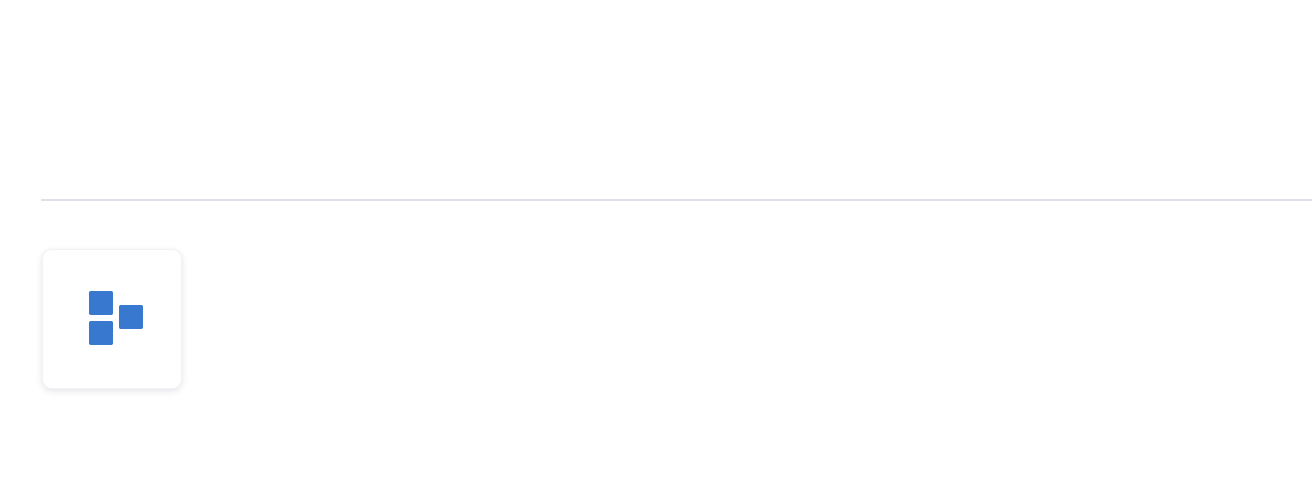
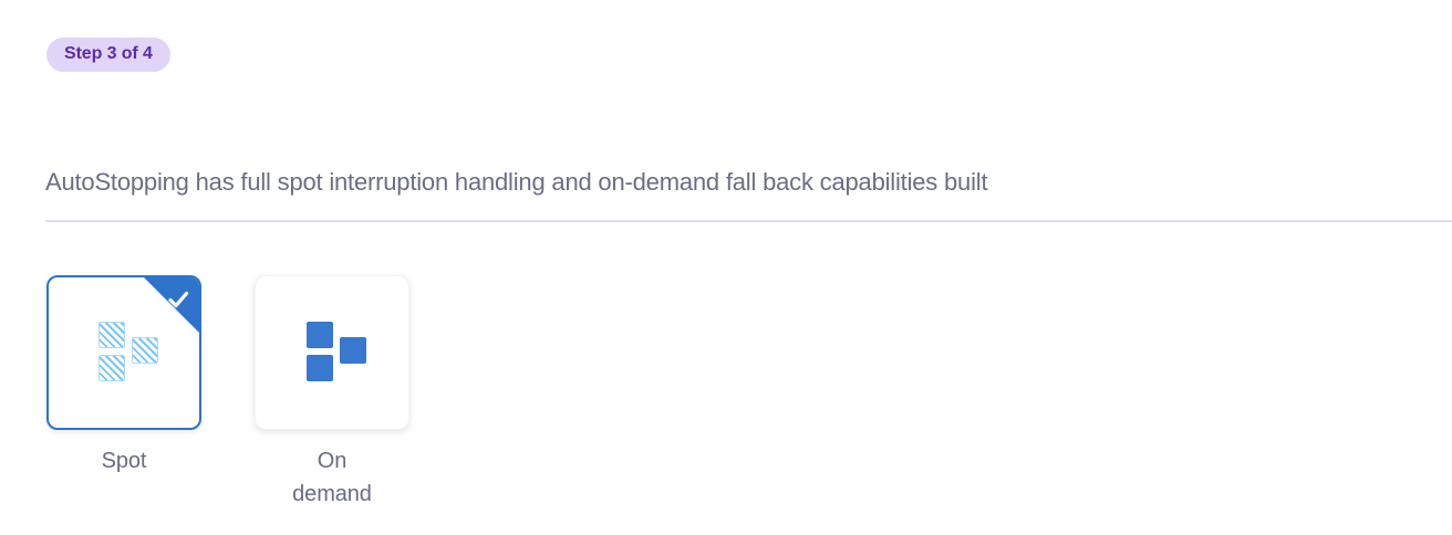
+ Step 3 of 4
+ AutoStopping has full spot interruption handling and on-demand fall back capabilities built
+ Spot
+ On demand
